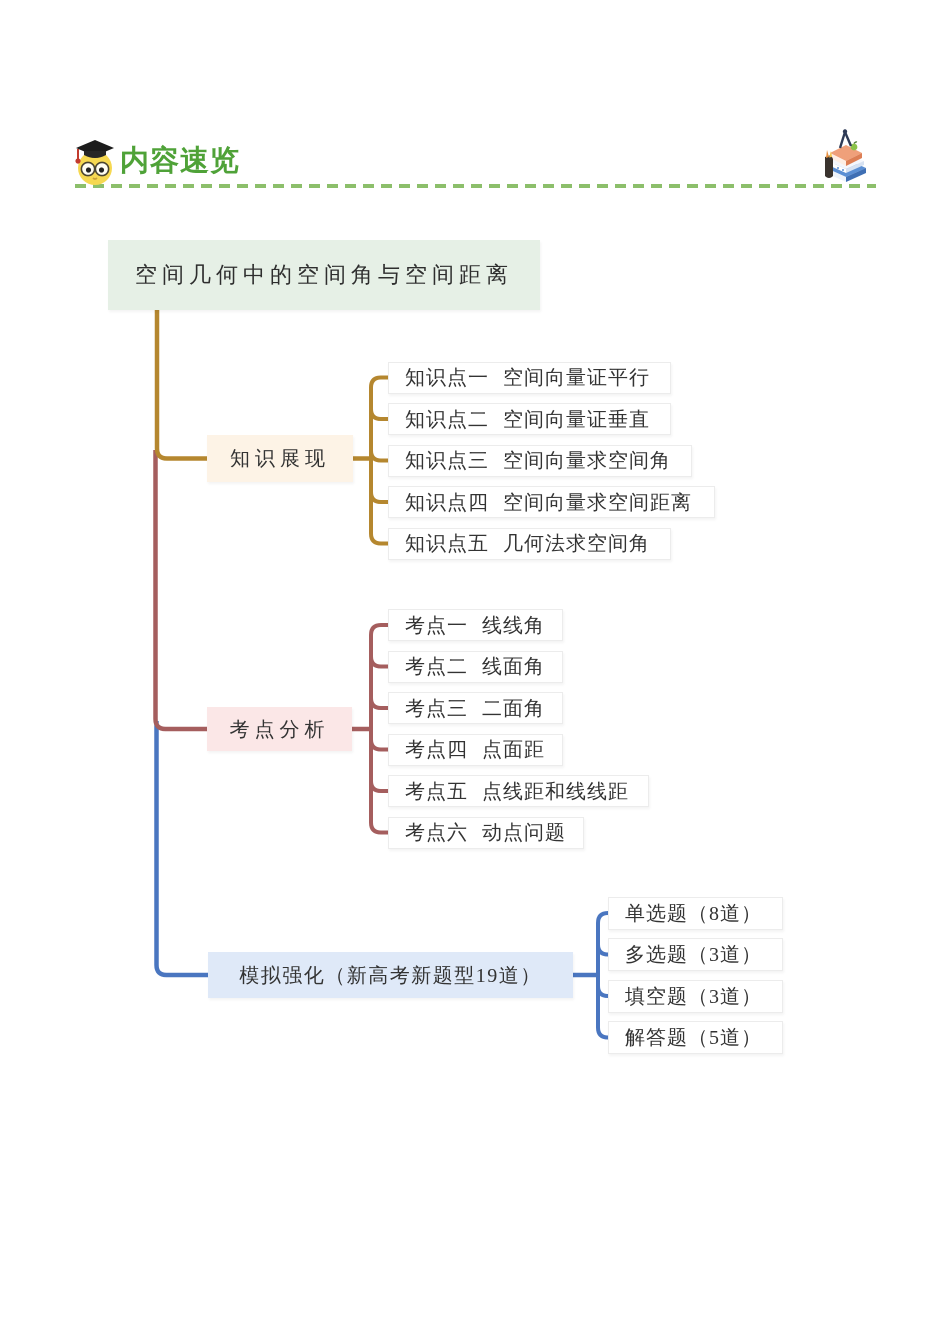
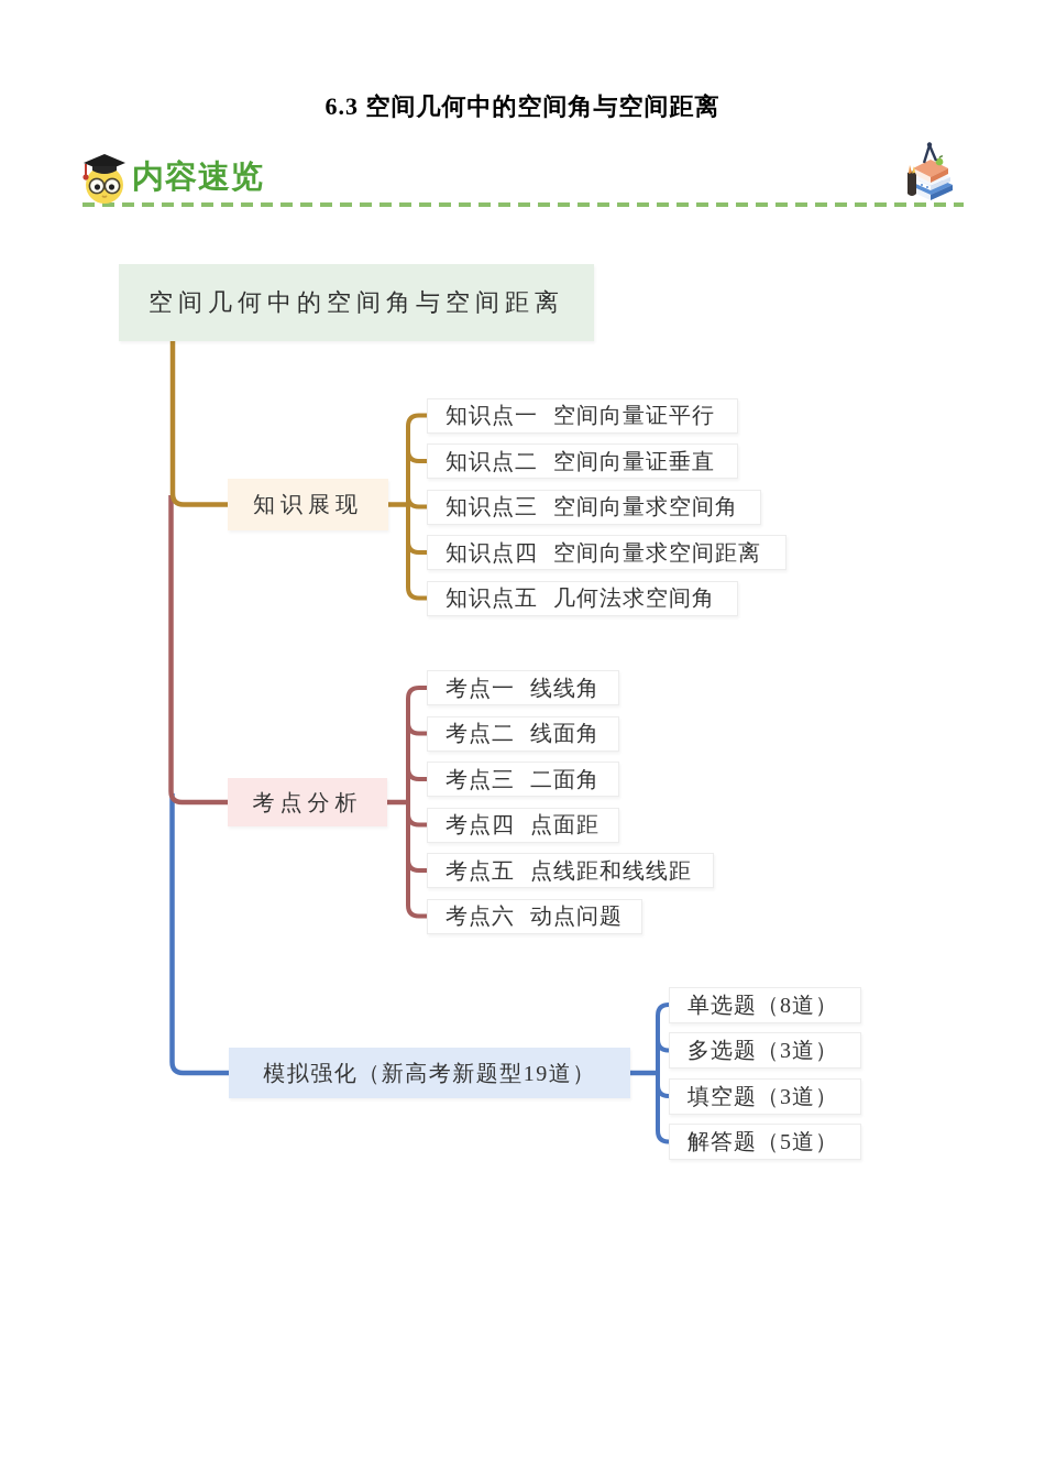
+ 6.3 空间几何中的空间角与空间距离
  内容速览
  空间几何中的空间角与空间距离
  知识展现
  知识点一 空间向量证平行
  知识点二 空间向量证垂直
  知识点三 空间向量求空间角
  知识点四 空间向量求空间距离
  知识点五 几何法求空间角
  考点分析
  考点一 线线角
  考点二 线面角
  考点三 二面角
  考点四 点面距
  考点五 点线距和线线距
  考点六 动点问题
  模拟强化（新高考新题型19道）
  单选题（8道）
  多选题（3道）
  填空题（3道）
  解答题（5道）
